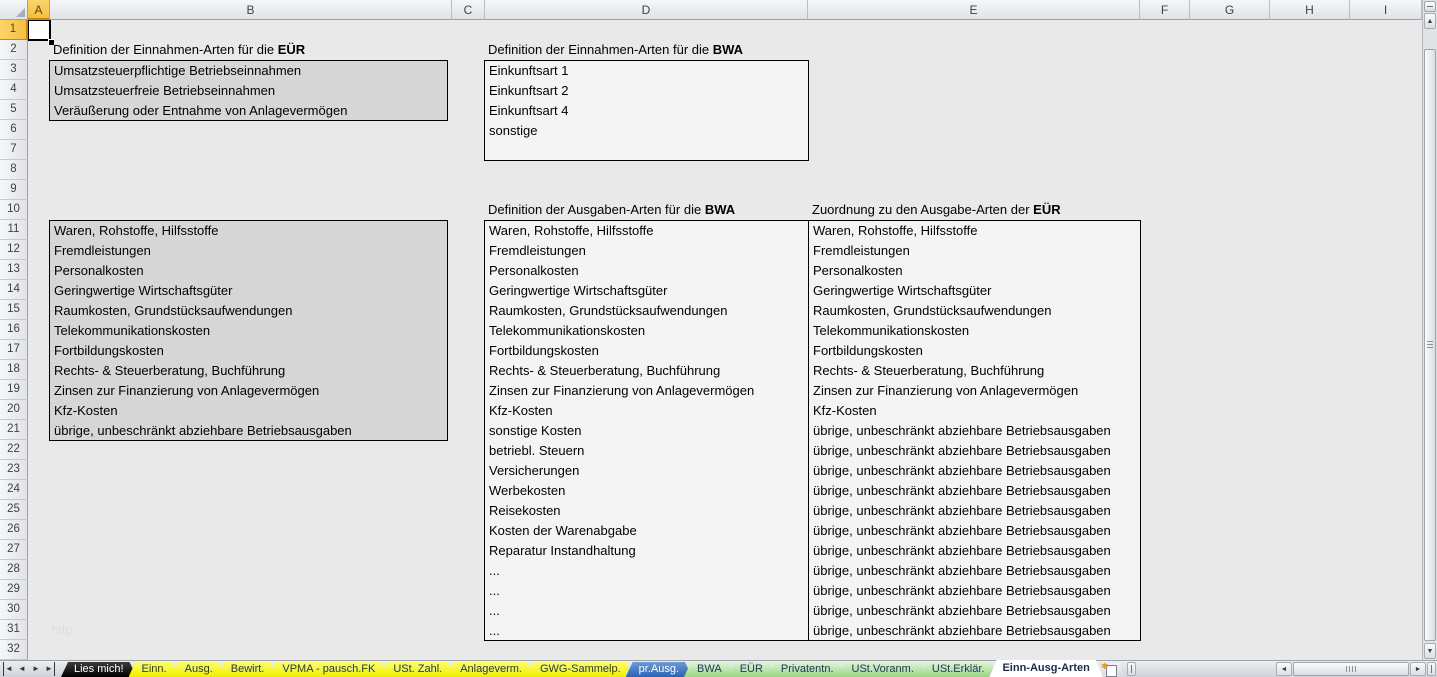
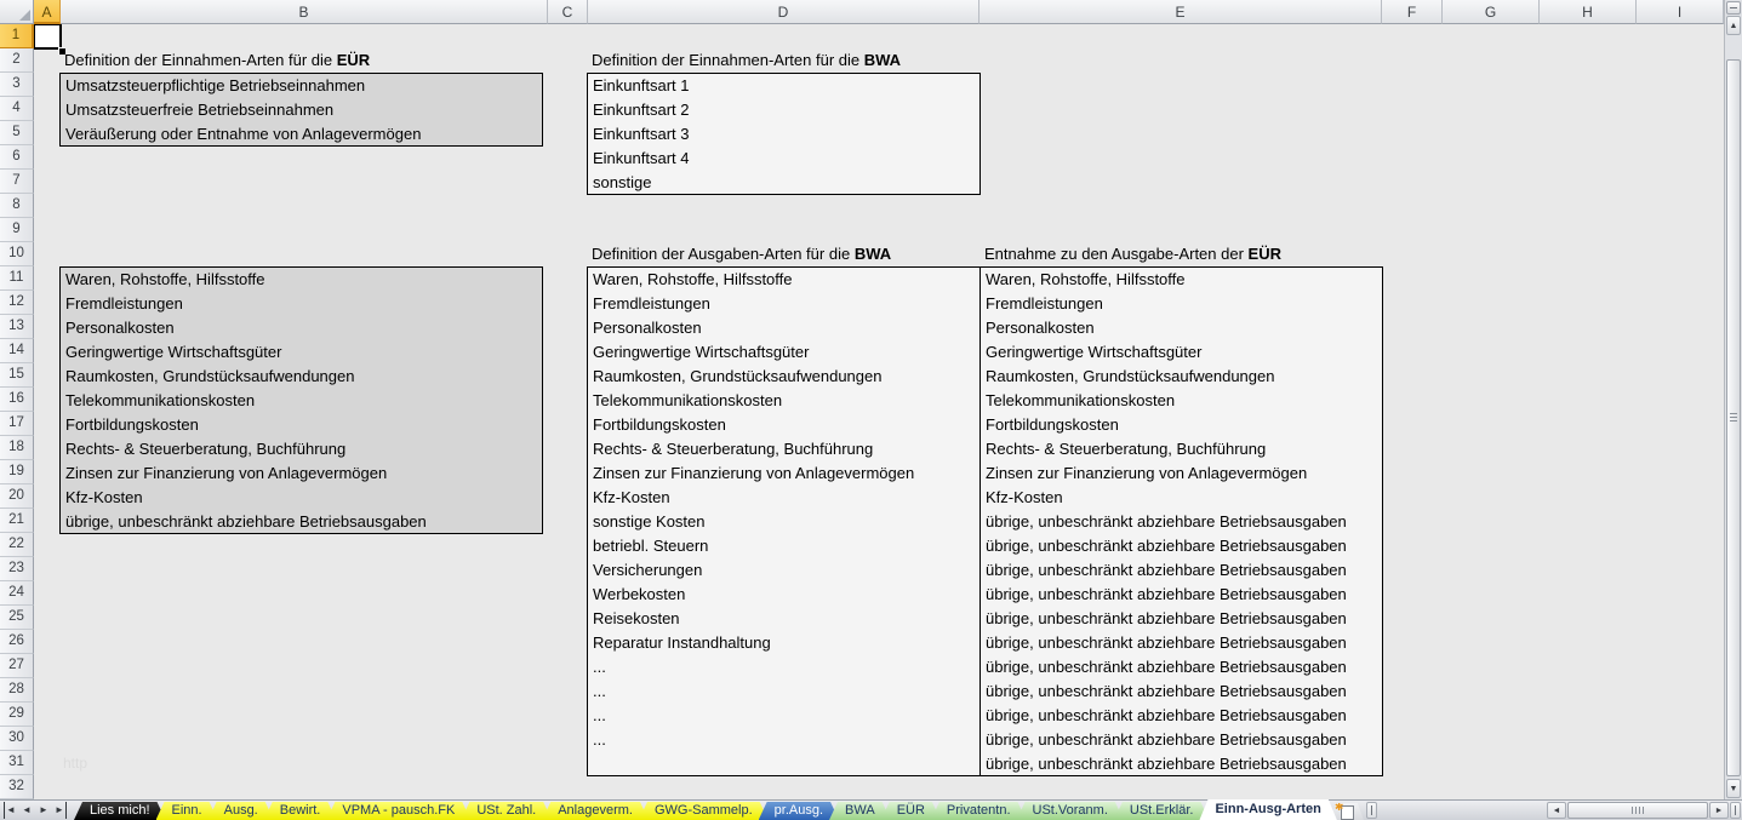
  A
  B
  C
  D
  E
  F
  G
  H
  I
  1
  2
  3
  4
  5
  6
  7
  8
  9
  10
  11
  12
  13
  14
  15
  16
  17
  18
  19
  20
  21
  22
  23
  24
  25
  26
  27
  28
  29
  30
  31
  32
  Definition der Einnahmen-Arten für die EÜR
  Definition der Einnahmen-Arten für die BWA
  Definition der Ausgaben-Arten für die BWA
- Zuordnung zu den Ausgabe-Arten der EÜR
+ Entnahme zu den Ausgabe-Arten der EÜR
  Umsatzsteuerpflichtige Betriebseinnahmen
  Umsatzsteuerfreie Betriebseinnahmen
  Veräußerung oder Entnahme von Anlagevermögen
  Einkunftsart 1
  Einkunftsart 2
+ Einkunftsart 3
  Einkunftsart 4
  sonstige
  Waren, Rohstoffe, Hilfsstoffe
  Fremdleistungen
  Personalkosten
  Geringwertige Wirtschaftsgüter
  Raumkosten, Grundstücksaufwendungen
  Telekommunikationskosten
  Fortbildungskosten
  Rechts- & Steuerberatung, Buchführung
  Zinsen zur Finanzierung von Anlagevermögen
  Kfz-Kosten
  übrige, unbeschränkt abziehbare Betriebsausgaben
  Waren, Rohstoffe, Hilfsstoffe
  Fremdleistungen
  Personalkosten
  Geringwertige Wirtschaftsgüter
  Raumkosten, Grundstücksaufwendungen
  Telekommunikationskosten
  Fortbildungskosten
  Rechts- & Steuerberatung, Buchführung
  Zinsen zur Finanzierung von Anlagevermögen
  Kfz-Kosten
  sonstige Kosten
  betriebl. Steuern
  Versicherungen
  Werbekosten
  Reisekosten
- Kosten der Warenabgabe
  Reparatur Instandhaltung
  ...
  ...
  ...
  ...
  Waren, Rohstoffe, Hilfsstoffe
  Fremdleistungen
  Personalkosten
  Geringwertige Wirtschaftsgüter
  Raumkosten, Grundstücksaufwendungen
  Telekommunikationskosten
  Fortbildungskosten
  Rechts- & Steuerberatung, Buchführung
  Zinsen zur Finanzierung von Anlagevermögen
  Kfz-Kosten
  übrige, unbeschränkt abziehbare Betriebsausgaben
  übrige, unbeschränkt abziehbare Betriebsausgaben
  übrige, unbeschränkt abziehbare Betriebsausgaben
  übrige, unbeschränkt abziehbare Betriebsausgaben
  übrige, unbeschränkt abziehbare Betriebsausgaben
  übrige, unbeschränkt abziehbare Betriebsausgaben
  übrige, unbeschränkt abziehbare Betriebsausgaben
  übrige, unbeschränkt abziehbare Betriebsausgaben
  übrige, unbeschränkt abziehbare Betriebsausgaben
  übrige, unbeschränkt abziehbare Betriebsausgaben
  übrige, unbeschränkt abziehbare Betriebsausgaben
  ◄
  ◄
  ►
  ►
  Lies mich!
  Einn.
  Ausg.
  Bewirt.
  VPMA - pausch.FK
  USt. Zahl.
  Anlageverm.
  GWG-Sammelp.
  pr.Ausg.
  BWA
  EÜR
  Privatentn.
  USt.Voranm.
  USt.Erklär.
  Einn-Ausg-Arten
  ✱
